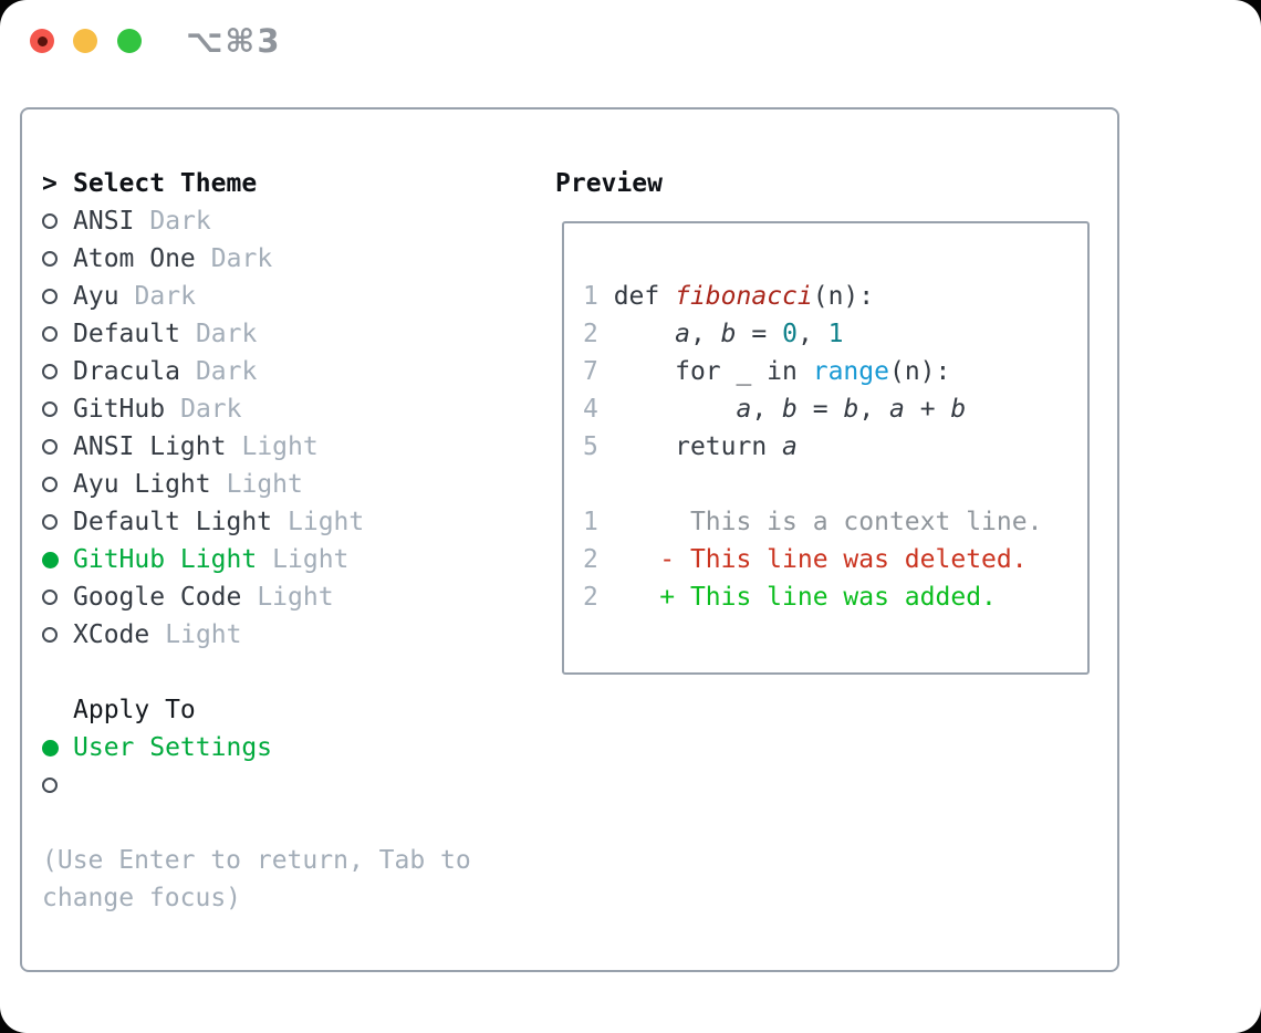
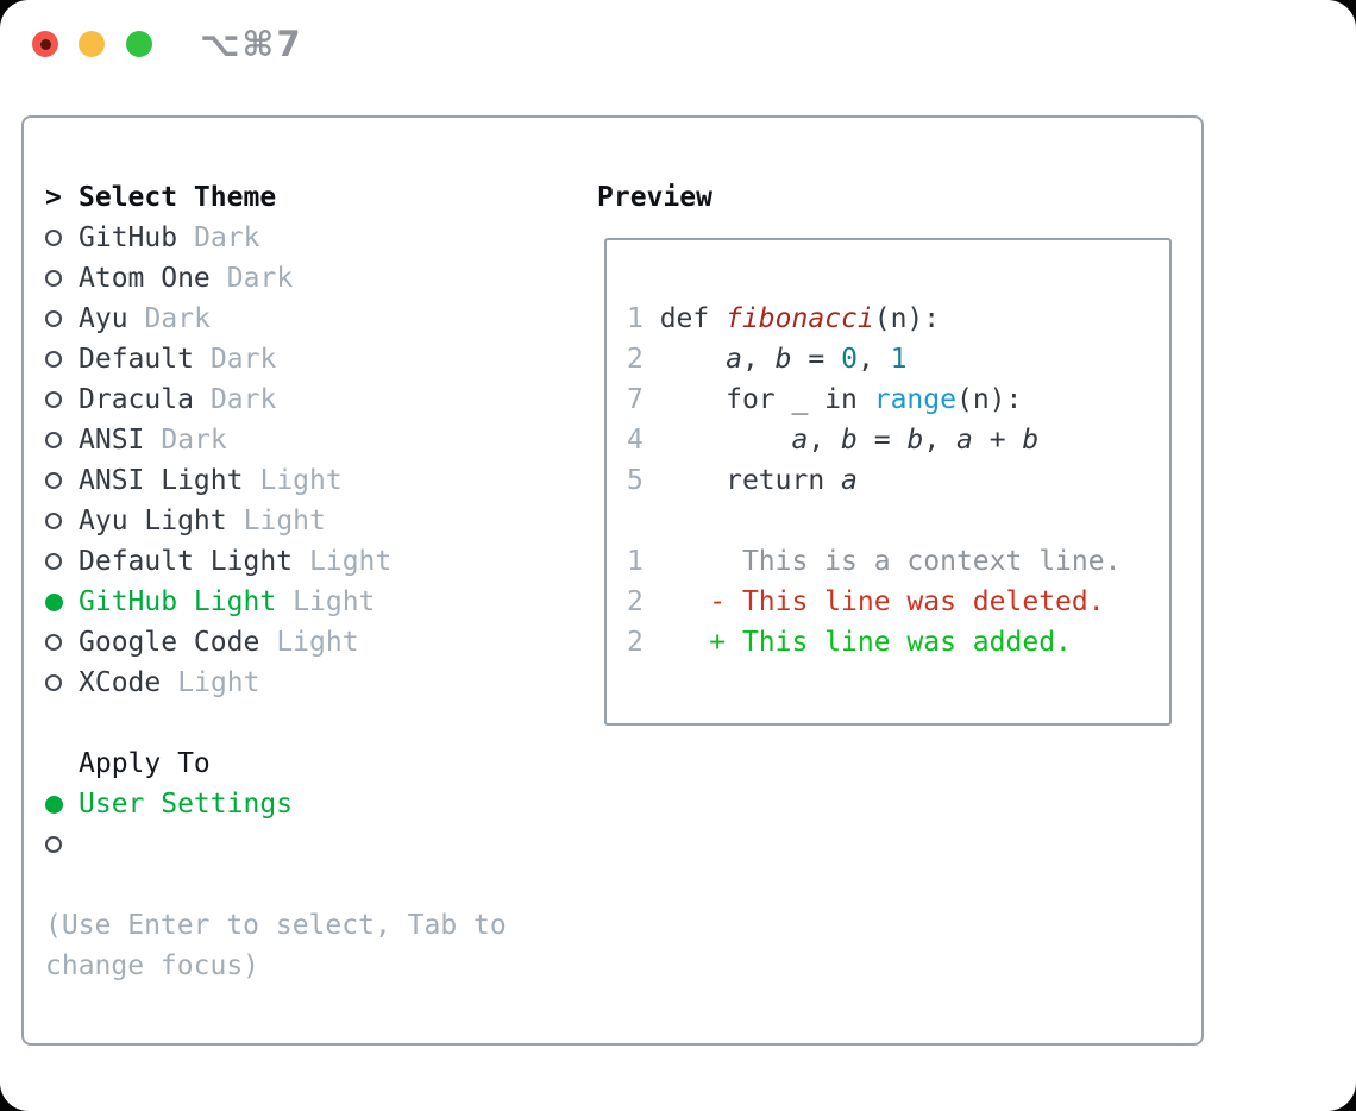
- ⌥⌘3
+ ⌥⌘7
  >
  Select Theme
- ANSI
+ GitHub
  Dark
  Atom One
  Dark
  Ayu
  Dark
  Default
  Dark
  Dracula
  Dark
- GitHub
+ ANSI
  Dark
  ANSI Light
  Light
  Ayu Light
  Light
  Default Light
  Light
  GitHub Light
  Light
  Google Code
  Light
  XCode
  Light
  Apply To
  User Settings
- (Use Enter to return, Tab to
+ (Use Enter to select, Tab to
  change focus)
  Preview
  1 def fibonacci(n): 2 a, b = 0, 1 7 for _ in range(n): 4 a, b = b, a + b 5 return a 1 This is a context line. 2 - This line was deleted. 2 + This line was added.
